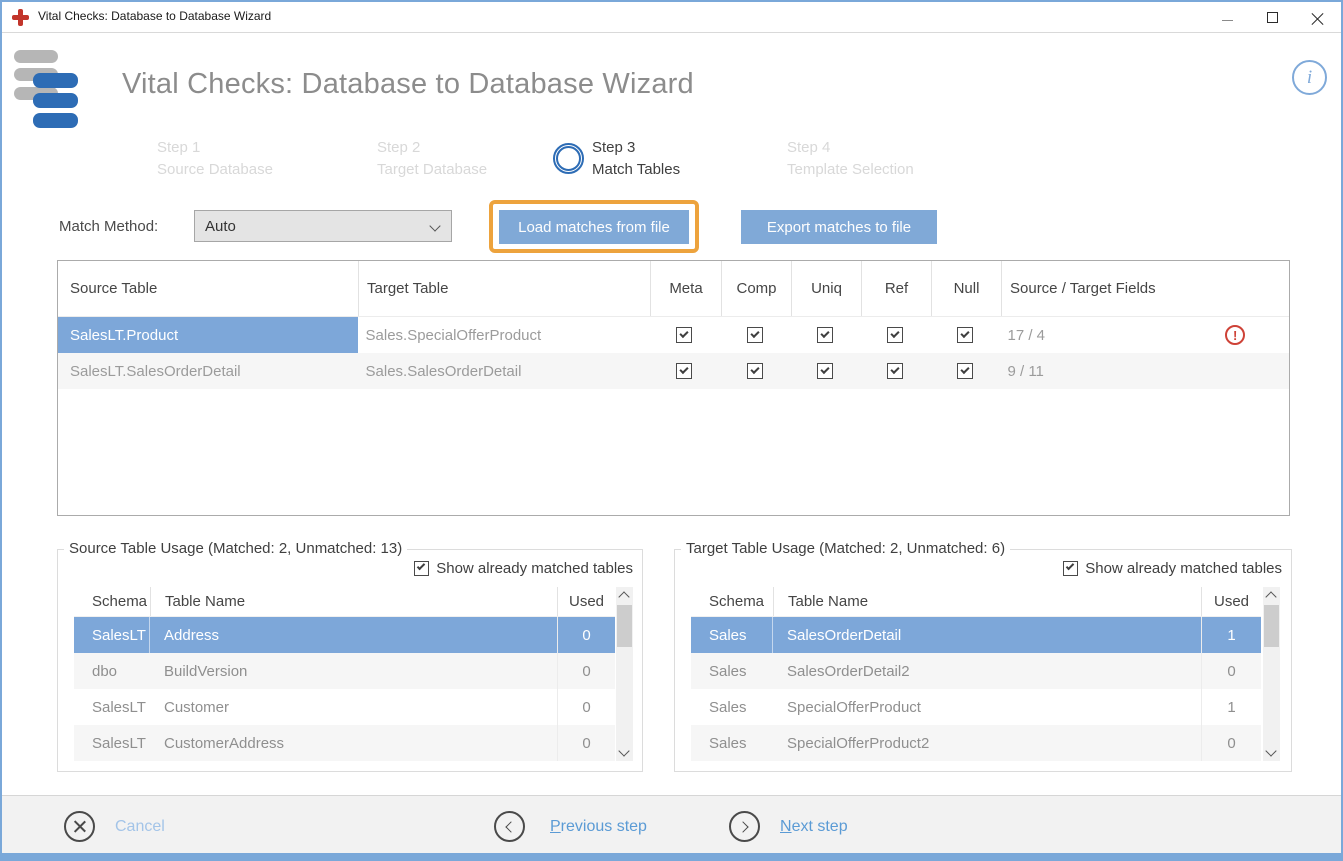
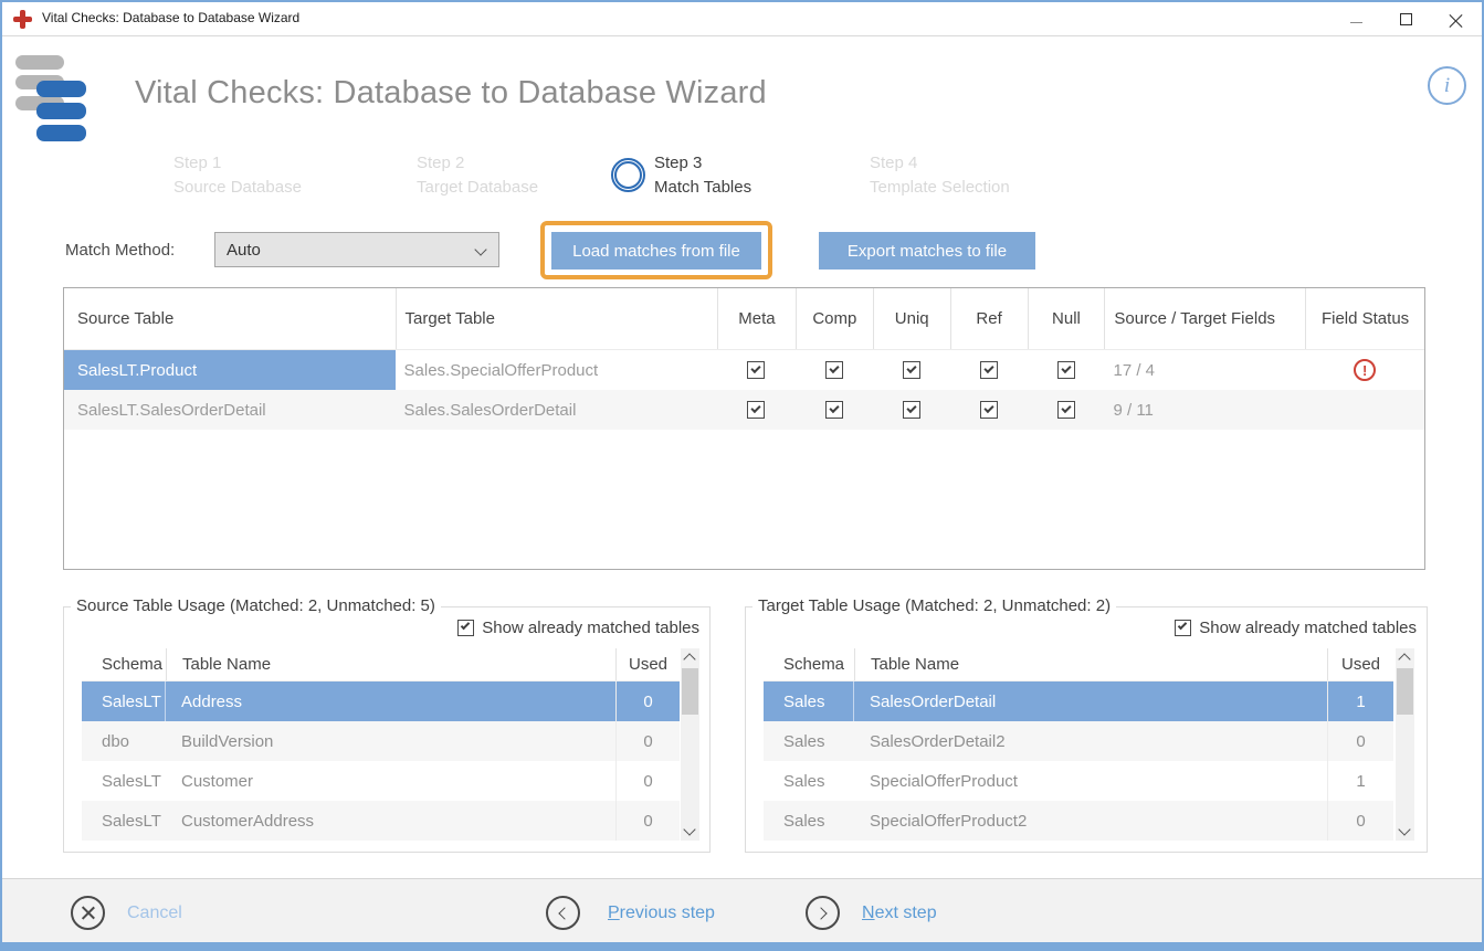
  Vital Checks: Database to Database Wizard
  Vital Checks: Database to Database Wizard
  i
  Step 1
  Source Database
  Step 2
  Target Database
  Step 3
  Match Tables
  Step 4
  Template Selection
  Match Method:
  Auto
  Load matches from file
  Export matches to file
  Source Table
  Target Table
  Meta
  Comp
  Uniq
  Ref
  Null
  Source / Target Fields
+ Field Status
  SalesLT.Product
  Sales.SpecialOfferProduct
  17 / 4
  !
  SalesLT.SalesOrderDetail
  Sales.SalesOrderDetail
  9 / 11
- Source Table Usage (Matched: 2, Unmatched: 13)
+ Source Table Usage (Matched: 2, Unmatched: 5)
  Show already matched tables
  Schema
  Table Name
  Used
  SalesLT
  Address
  0
  dbo
  BuildVersion
  0
  SalesLT
  Customer
  0
  SalesLT
  CustomerAddress
  0
- Target Table Usage (Matched: 2, Unmatched: 6)
+ Target Table Usage (Matched: 2, Unmatched: 2)
  Show already matched tables
  Schema
  Table Name
  Used
  Sales
  SalesOrderDetail
  1
  Sales
  SalesOrderDetail2
  0
  Sales
  SpecialOfferProduct
  1
  Sales
  SpecialOfferProduct2
  0
  Cancel
  Previous step
  Next step
